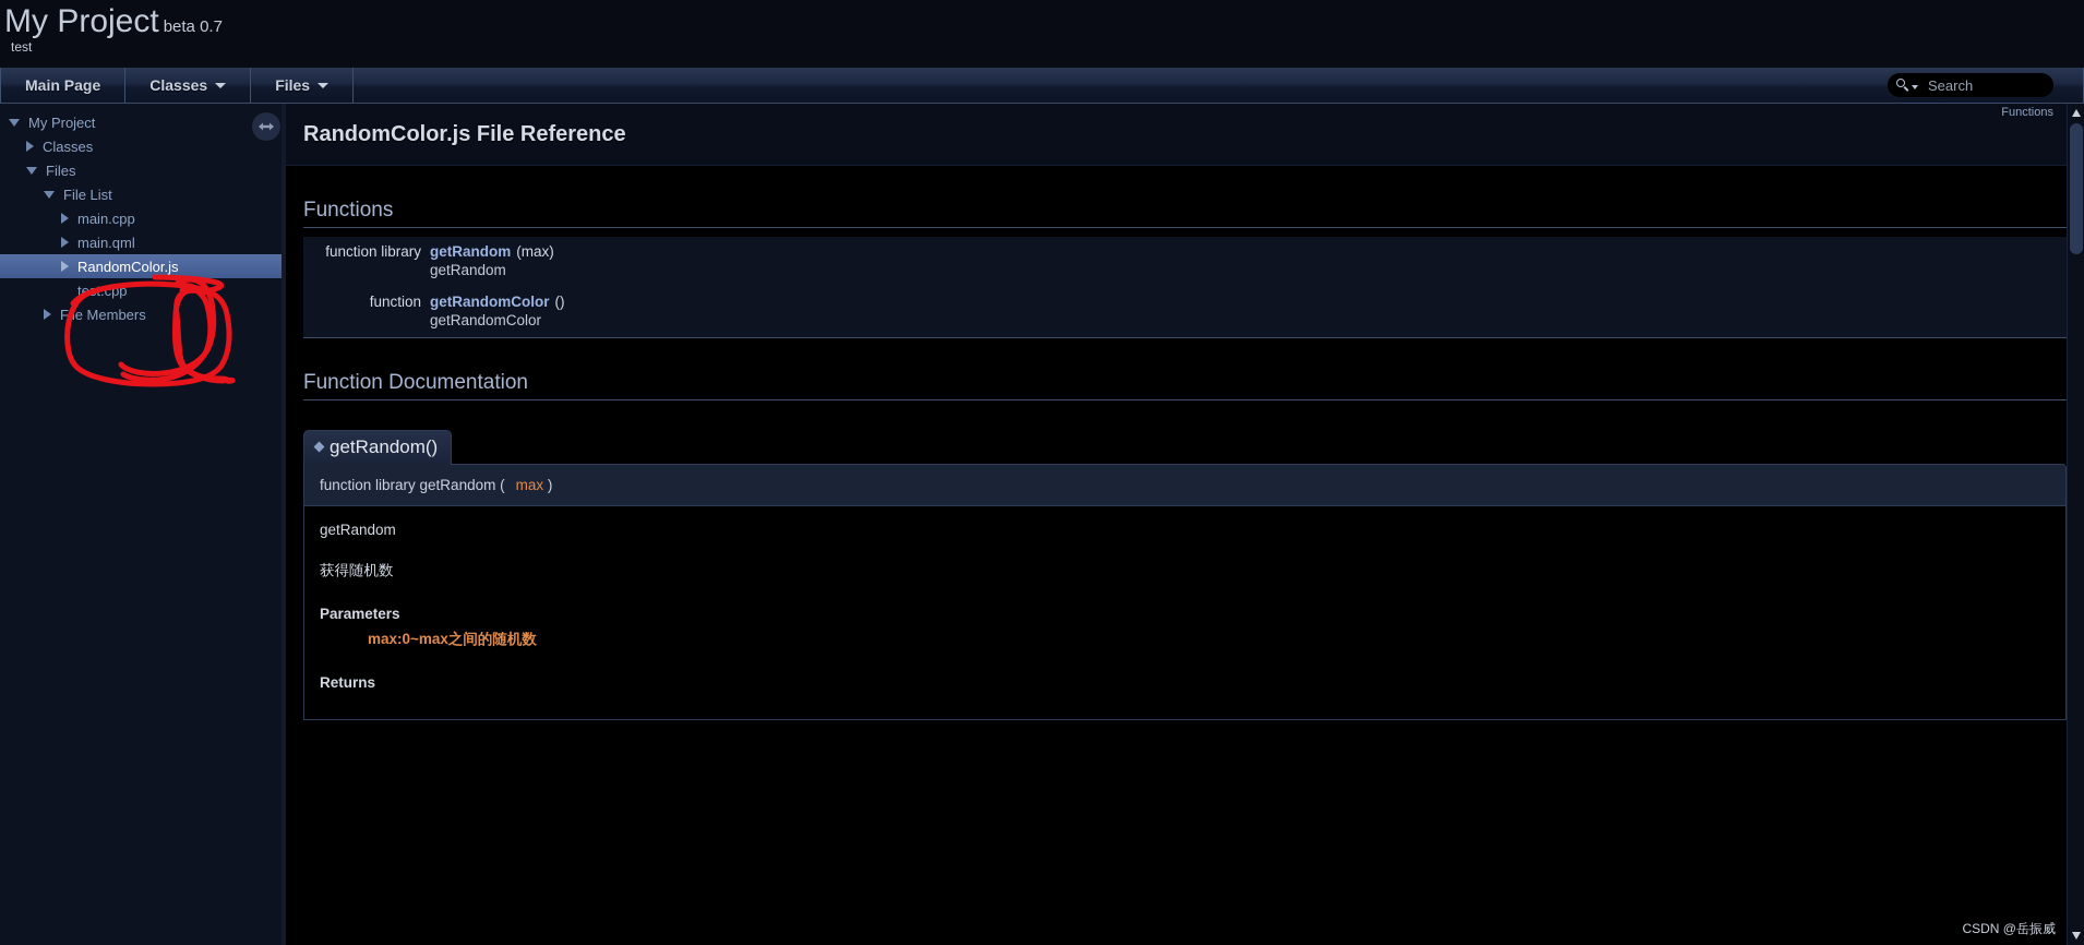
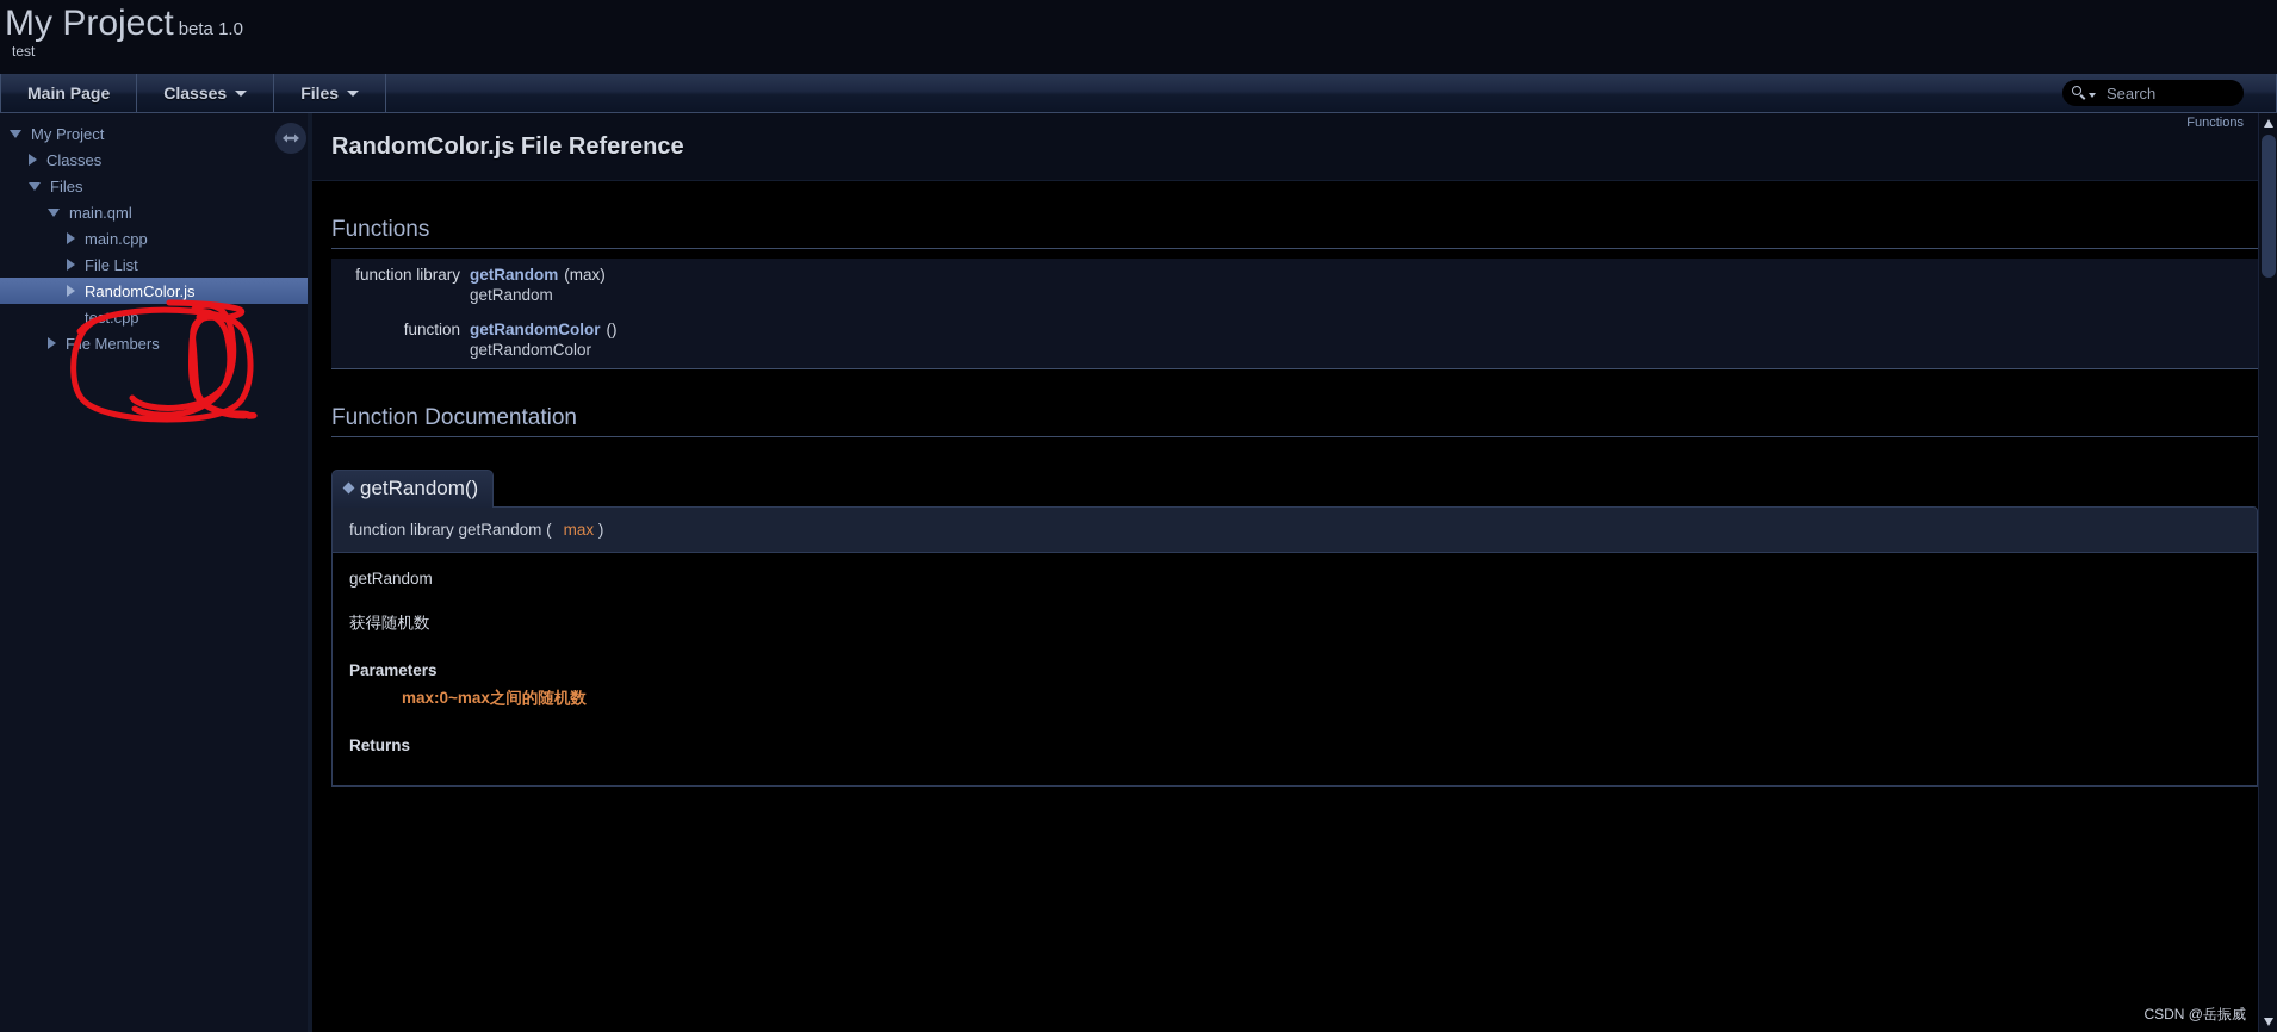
- My Project beta 0.7
+ My Project beta 1.0
  test
  Main Page
  Classes
  Files
  Search
  My Project
  Classes
  Files
- File List
+ main.qml
  main.cpp
- main.qml
+ File List
  RandomColor.js
  Fe Members
  Functions
  RandomColor.js File Reference
  Functions
  function library	getRandom (max)
  	getRandom
  function	getRandomColor ()
  	getRandomColor
  Function Documentation
  getRandom()
  function library getRandom ( max )
  getRandom
  获得随机数
  Parameters
  max:0~max之间的随机数
  Returns
  CSDN @岳振威
